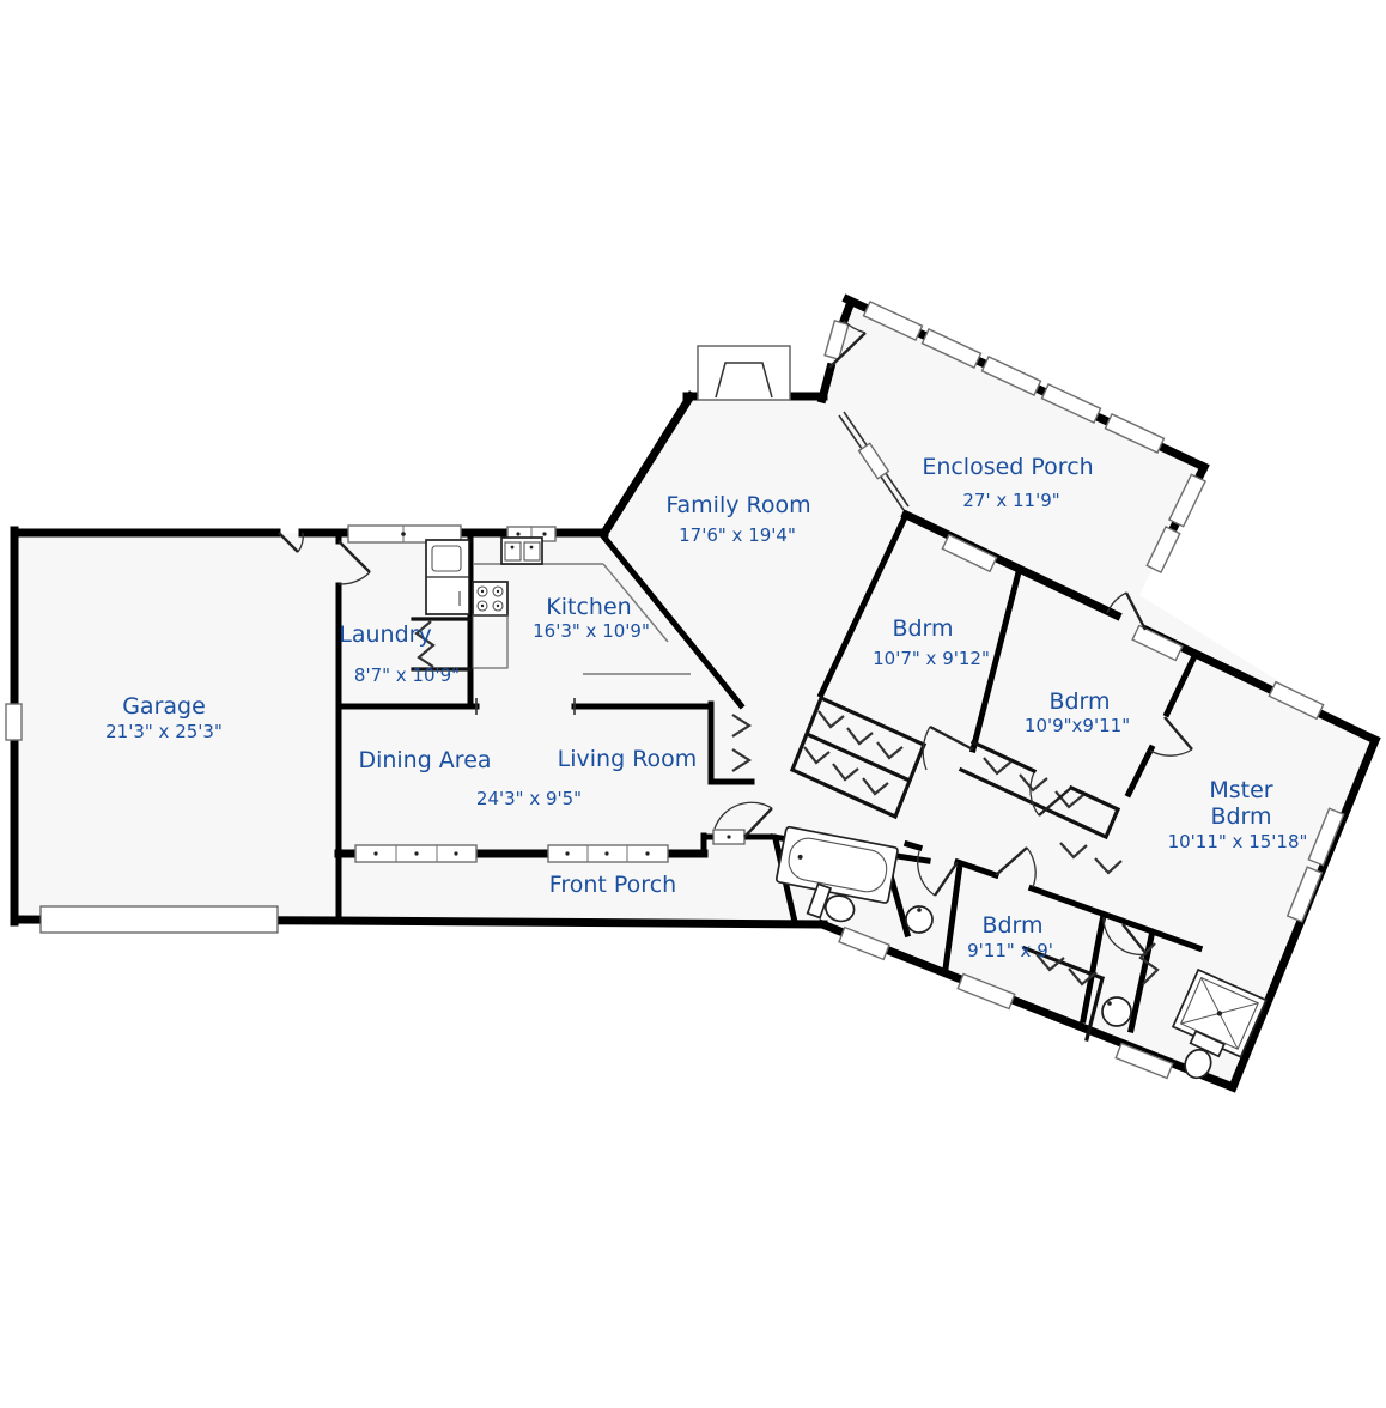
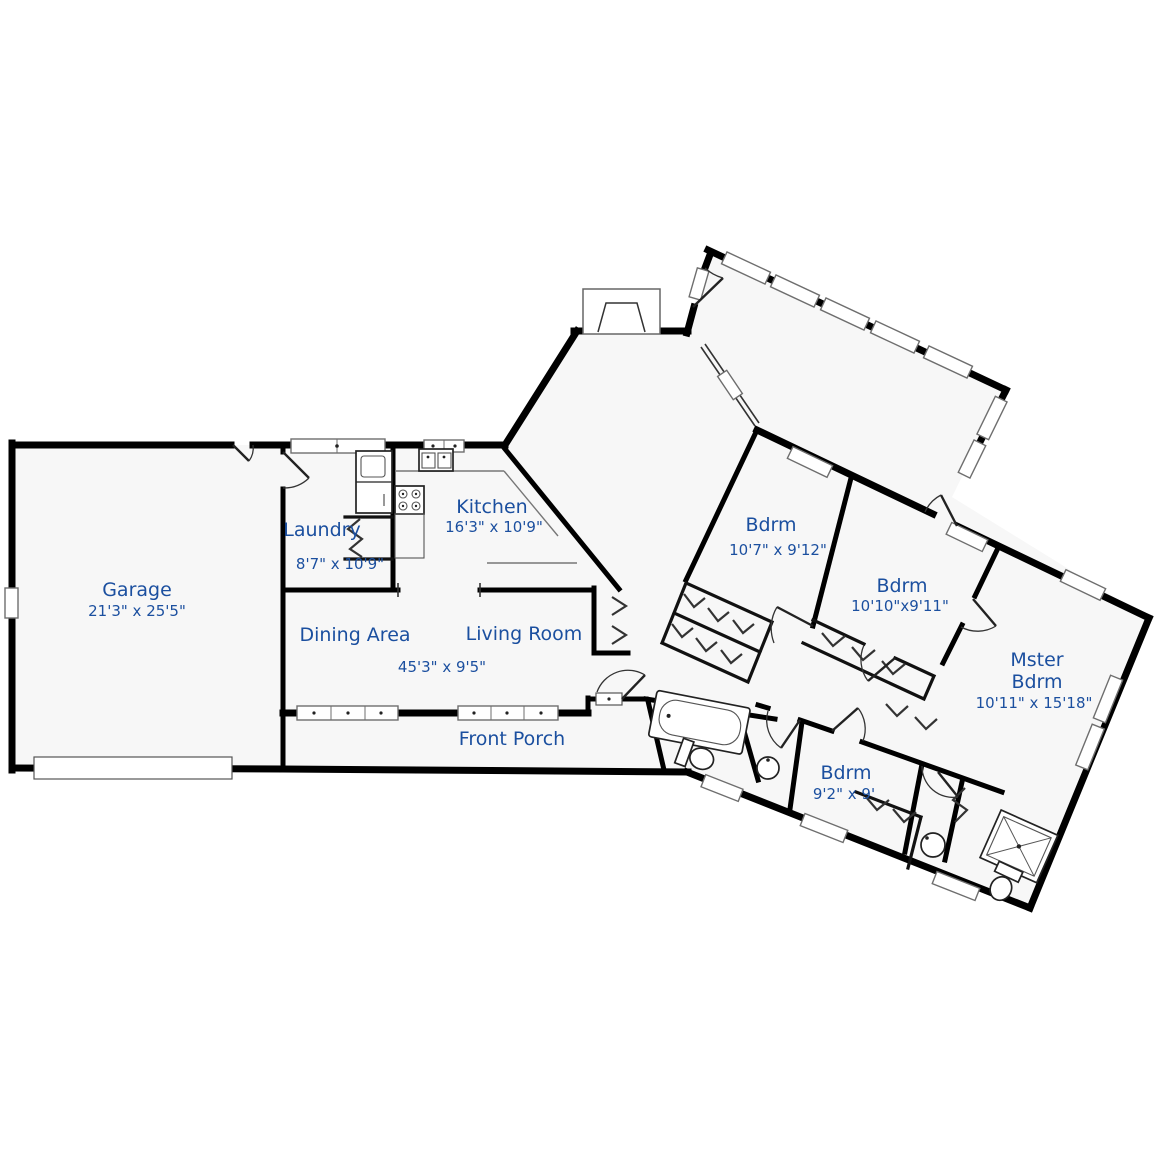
  Garage
- 21'3" x 25'3"
+ 21'3" x 25'5"
  Laundry
  8'7" x 10'9"
  Kitchen
  16'3" x 10'9"
- Family Room
- 17'6" x 19'4"
- Enclosed Porch
- 27' x 11'9"
  Bdrm
  10'7" x 9'12"
  Bdrm
- 10'9"x9'11"
+ 10'10"x9'11"
  Mster
  Bdrm
  10'11" x 15'18"
  Bdrm
- 9'11" x 9'
+ 9'2" x 9'
  Dining Area
  Living Room
- 24'3" x 9'5"
+ 45'3" x 9'5"
  Front Porch
